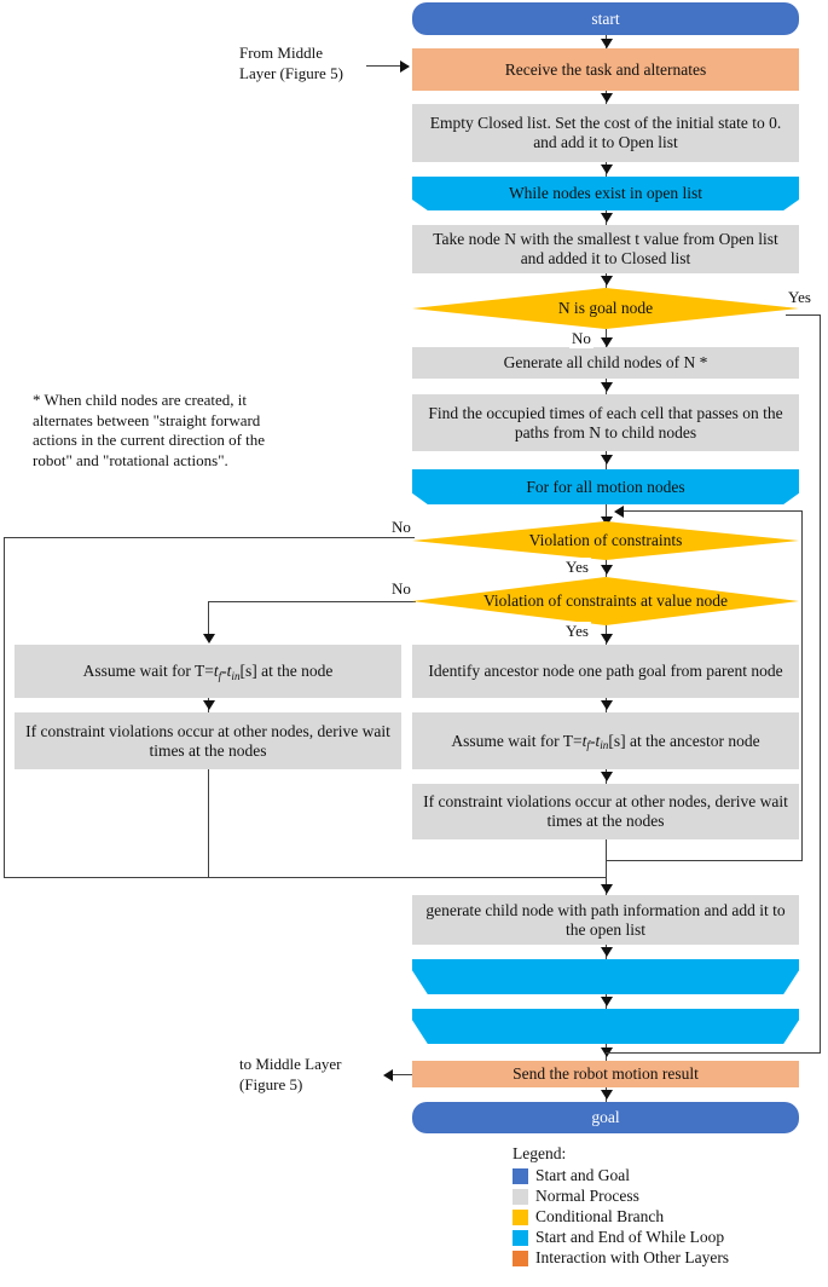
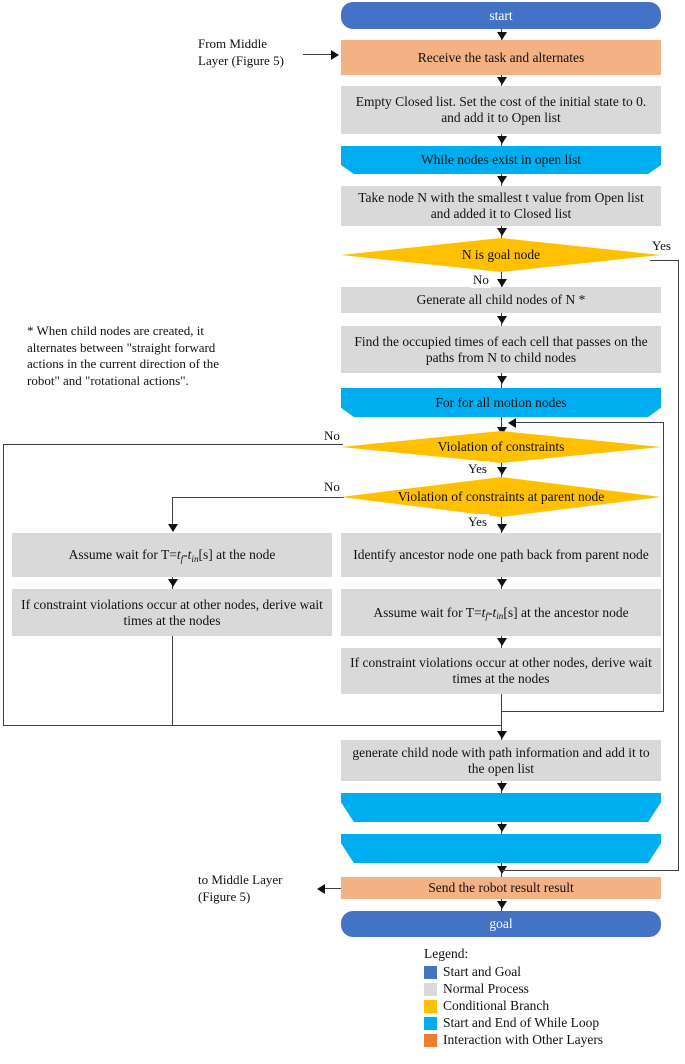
  start
  Receive the task and alternates
  Empty Closed list. Set the cost of the initial state to 0. and add it to Open list
  While nodes exist in open list
  Take node N with the smallest t value from Open list and added it to Closed list
  N is goal node
  Generate all child nodes of N *
  Find the occupied times of each cell that passes on the paths from N to child nodes
  For for all motion nodes
  Violation of constraints
- Violation of constraints at value node
+ Violation of constraints at parent node
  Assume wait for T=tf-tin[s] at the node
  If constraint violations occur at other nodes, derive wait times at the nodes
- Identify ancestor node one path goal from parent node
+ Identify ancestor node one path back from parent node
  Assume wait for T=tf-tin[s] at the ancestor node
  If constraint violations occur at other nodes, derive wait times at the nodes
  generate child node with path information and add it to the open list
- Send the robot motion result
+ Send the robot result result
  goal
  Yes
  No
  No
  Yes
  No
  Yes
  From Middle
  Layer (Figure 5)
  to Middle Layer
  (Figure 5)
  * When child nodes are created, it alternates between "straight forward actions in the current direction of the robot" and "rotational actions".
  Legend:
  Start and Goal
  Normal Process
  Conditional Branch
  Start and End of While Loop
  Interaction with Other Layers
